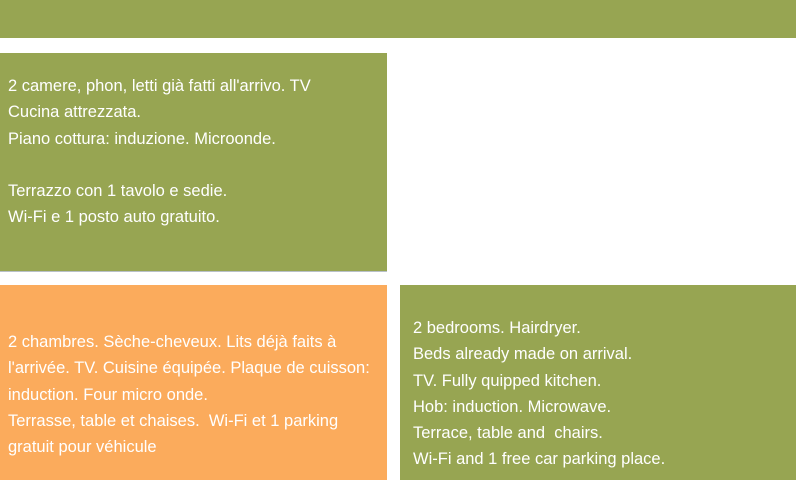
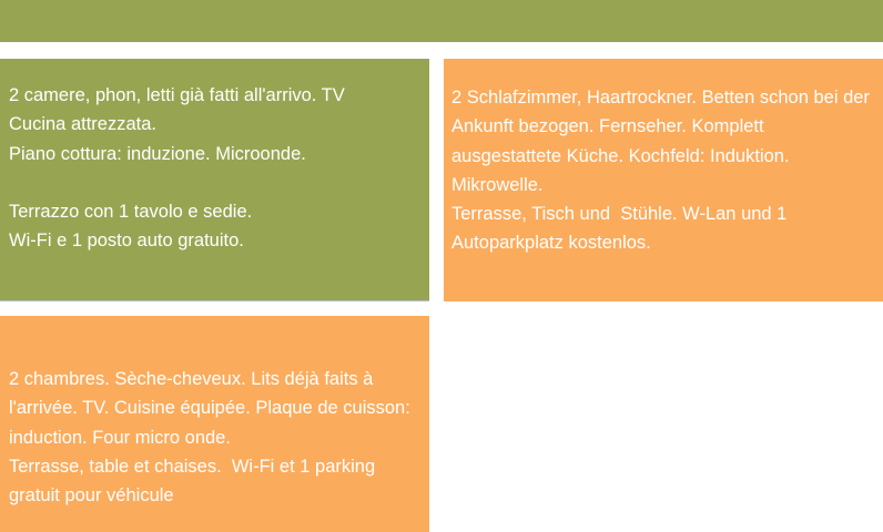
  2 camere, phon, letti già fatti all'arrivo. TV
  Cucina attrezzata.
  Piano cottura: induzione. Microonde.
  Terrazzo con 1 tavolo e sedie.
  Wi-Fi e 1 posto auto gratuito.
+ 2 Schlafzimmer, Haartrockner. Betten schon bei der Ankunft bezogen. Fernseher. Komplett ausgestattete Küche. Kochfeld: Induktion. Mikrowelle.
+ Terrasse, Tisch und Stühle. W-Lan und 1 Autoparkplatz kostenlos.
  2 chambres. Sèche-cheveux. Lits déjà faits à l'arrivée. TV. Cuisine équipée. Plaque de cuisson: induction. Four micro onde.
  Terrasse, table et chaises. Wi-Fi et 1 parking gratuit pour véhicule
- 2 bedrooms. Hairdryer.
- Beds already made on arrival.
- TV. Fully quipped kitchen.
- Hob: induction. Microwave.
- Terrace, table and chairs.
- Wi-Fi and 1 free car parking place.
